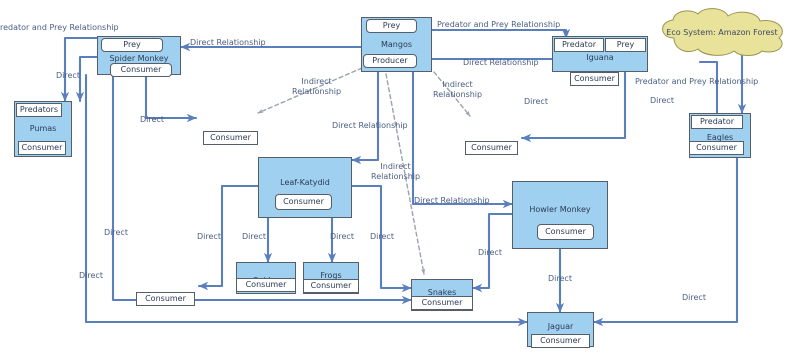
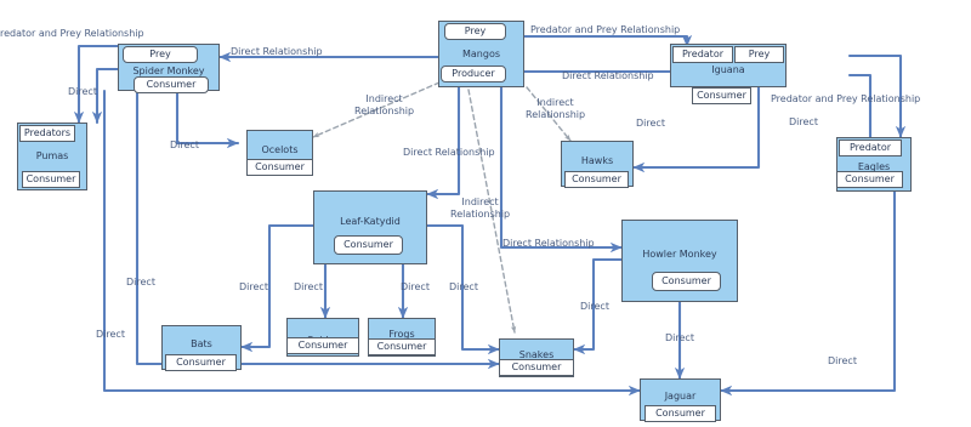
- Eco System: Amazon Forest
  Spider Monkey
  Prey
  Consumer
  Pumas
  Predators
  Consumer
  Mangos
  Prey
  Producer
+ Ocelots
  Consumer
  Iguana
  Predator
  Prey
  Consumer
+ Hawks
  Consumer
  Eagles
  Predator
  Consumer
  Leaf-Katydid
  Consumer
+ Bats
  Consumer
  Consumer
  Frogs
  Consumer
  Howler Monkey
  Consumer
  Snakes
  Consumer
  Jaguar
  Consumer
  redator and Prey Relationship
  Direct
  Direct Relationship
  Direct
  Predator and Prey Relationship
  Direct Relationship
  Indirect
  Relationship
  Indirect
  Relationship
  Indirect
  Relationship
  Direct
  Predator and Prey Relationship
  Direct
  Direct Relationship
  Direct
  Direct
  Direct
  Direct
  Direct Relationship
  Direct
  Direct
  Direct
  Direct
  Direct
